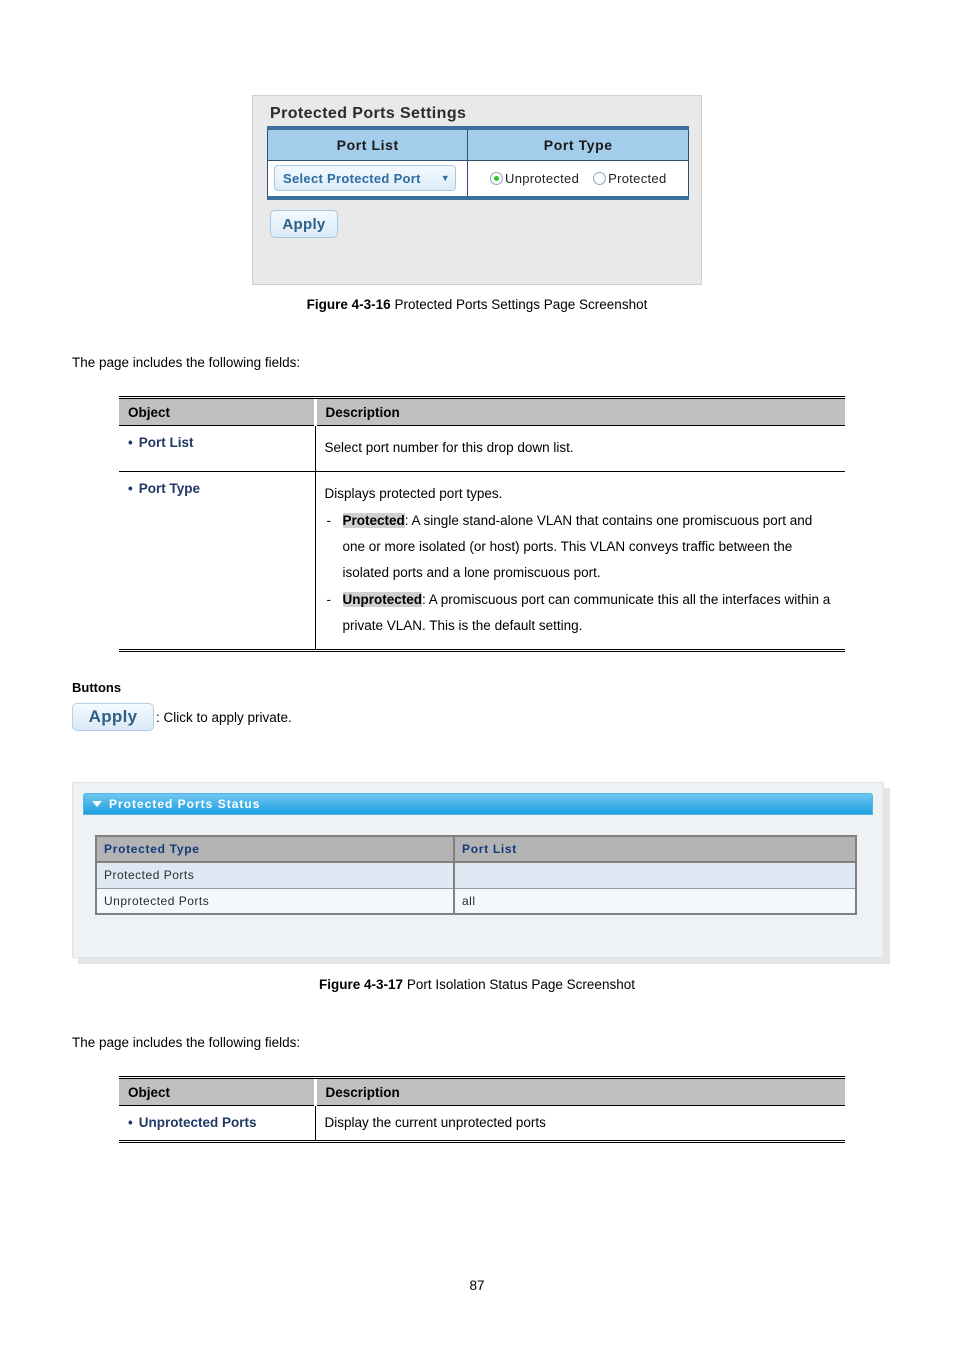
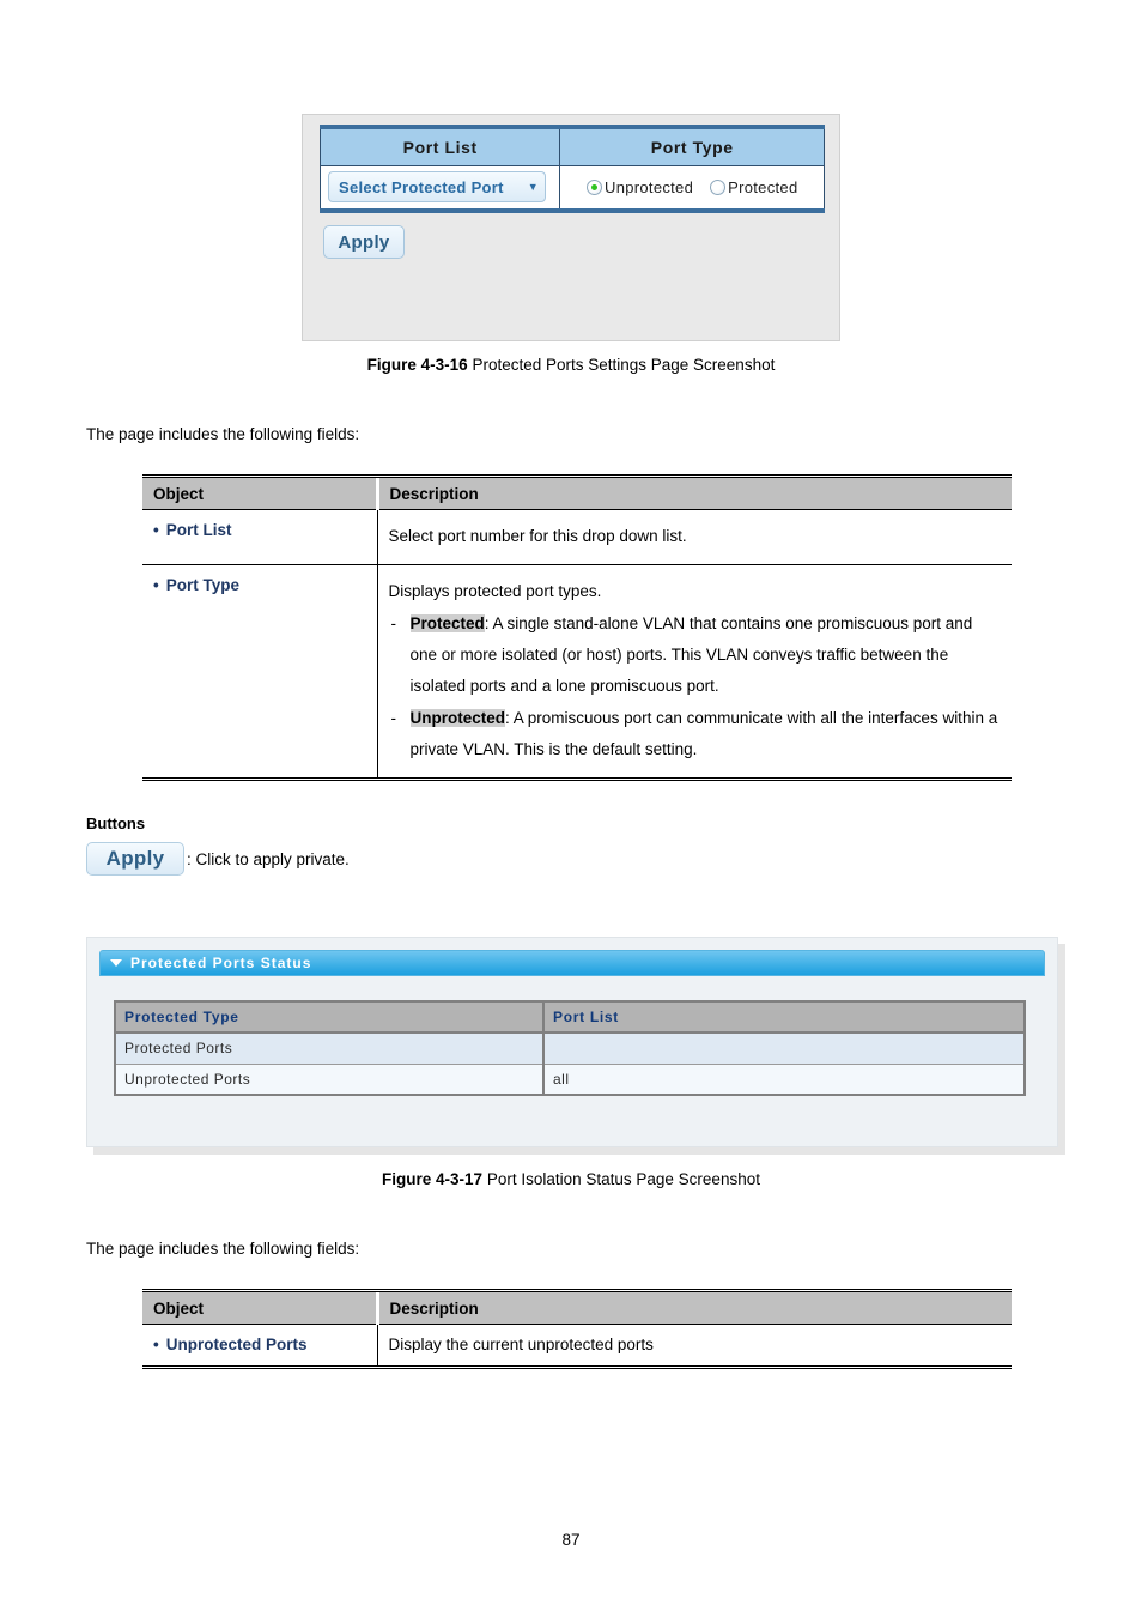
- Protected Ports Settings
  Port List	Port Type
  Select Protected Port ▼	Unprotected Protected
  Apply
  Figure 4-3-16 Protected Ports Settings Page Screenshot
  The page includes the following fields:
  Object	Description
  • Port List	Select port number for this drop down list.
- • Port Type	Displays protected port types. - Protected: A single stand-alone VLAN that contains one promiscuous port and one or more isolated (or host) ports. This VLAN conveys traffic between the isolated ports and a lone promiscuous port. - Unprotected: A promiscuous port can communicate this all the interfaces within a private VLAN. This is the default setting.
+ • Port Type	Displays protected port types. - Protected: A single stand-alone VLAN that contains one promiscuous port and one or more isolated (or host) ports. This VLAN conveys traffic between the isolated ports and a lone promiscuous port. - Unprotected: A promiscuous port can communicate with all the interfaces within a private VLAN. This is the default setting.
  Buttons
  Apply
  : Click to apply private.
  Protected Ports Status
  Protected Type	Port List
  Protected Ports
  Unprotected Ports	all
  Figure 4-3-17 Port Isolation Status Page Screenshot
  The page includes the following fields:
  Object	Description
  • Unprotected Ports	Display the current unprotected ports
  87
